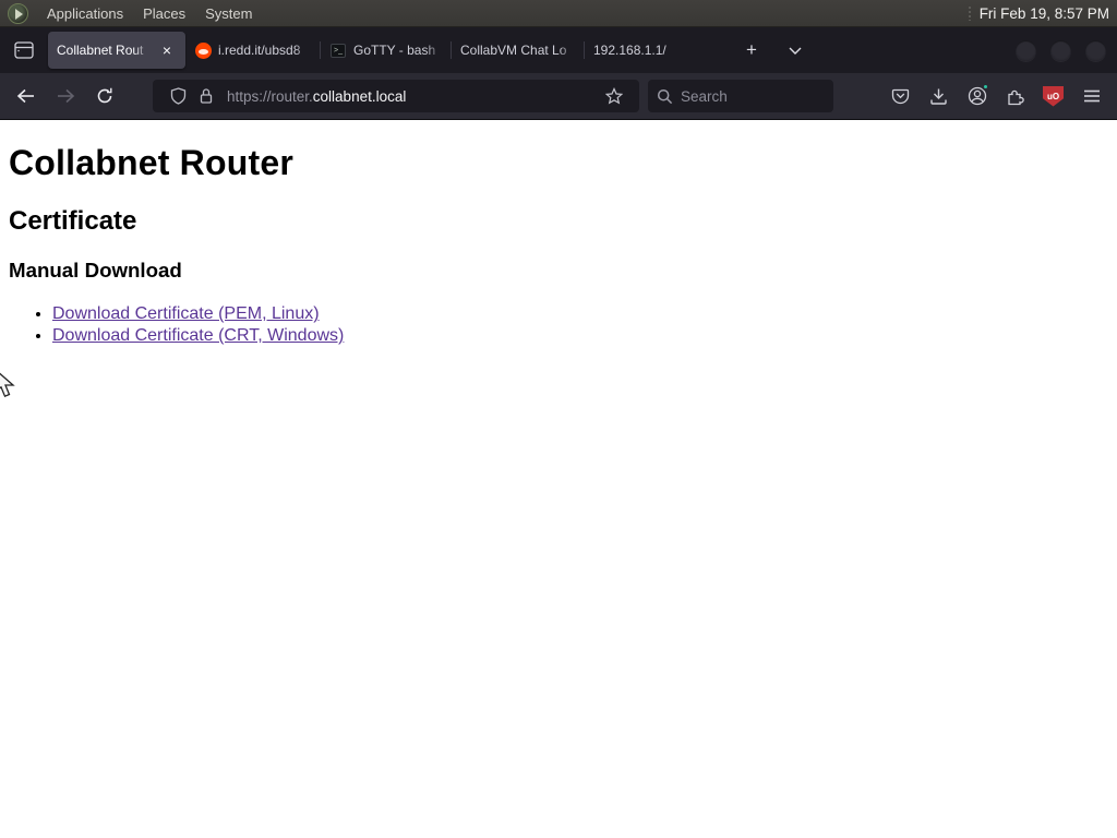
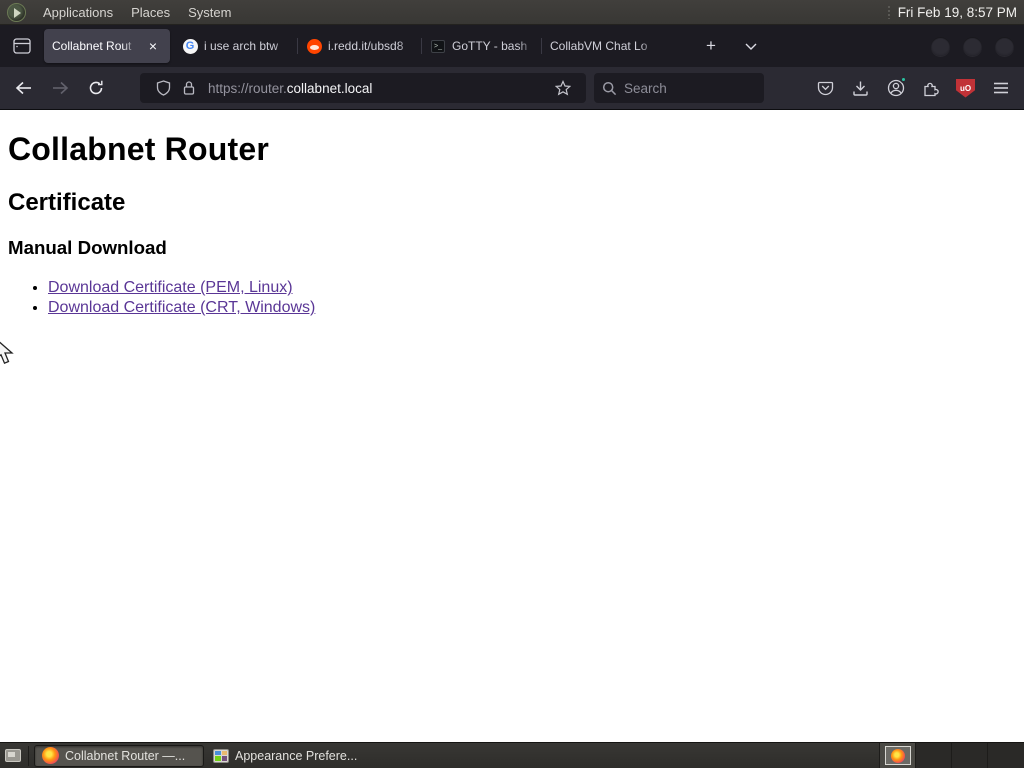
  Applications
  Places
  System
  Fri Feb 19, 8:57 PM
  Collabnet Rout
  ×
+ G
+ i use arch btw
  i.redd.it/ubsd8
  GoTTY - bash
  CollabVM Chat Lo
- 192.168.1.1/
  +
  https://router.collabnet.local
  Search
  uO
  Collabnet Router
  Certificate
  Manual Download
  Download Certificate (PEM, Linux)
  Download Certificate (CRT, Windows)
+ Collabnet Router —...
+ Appearance Prefere...
